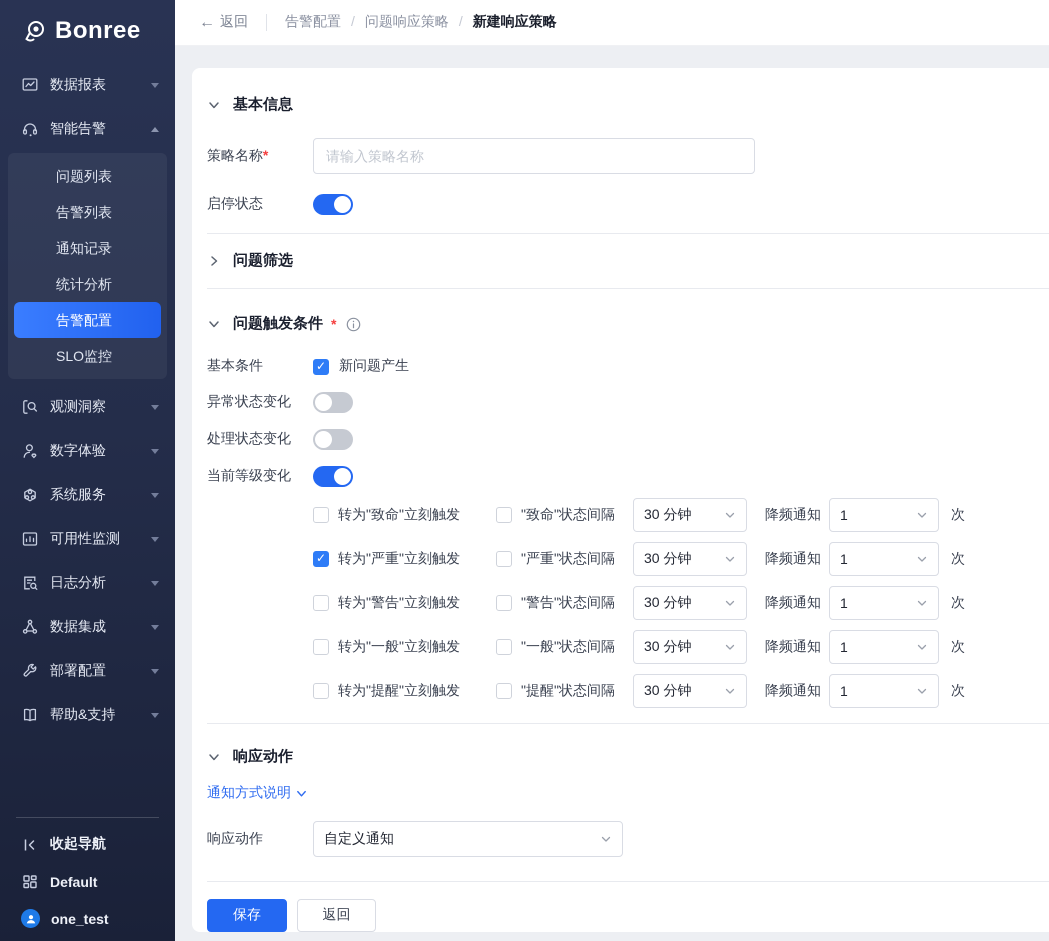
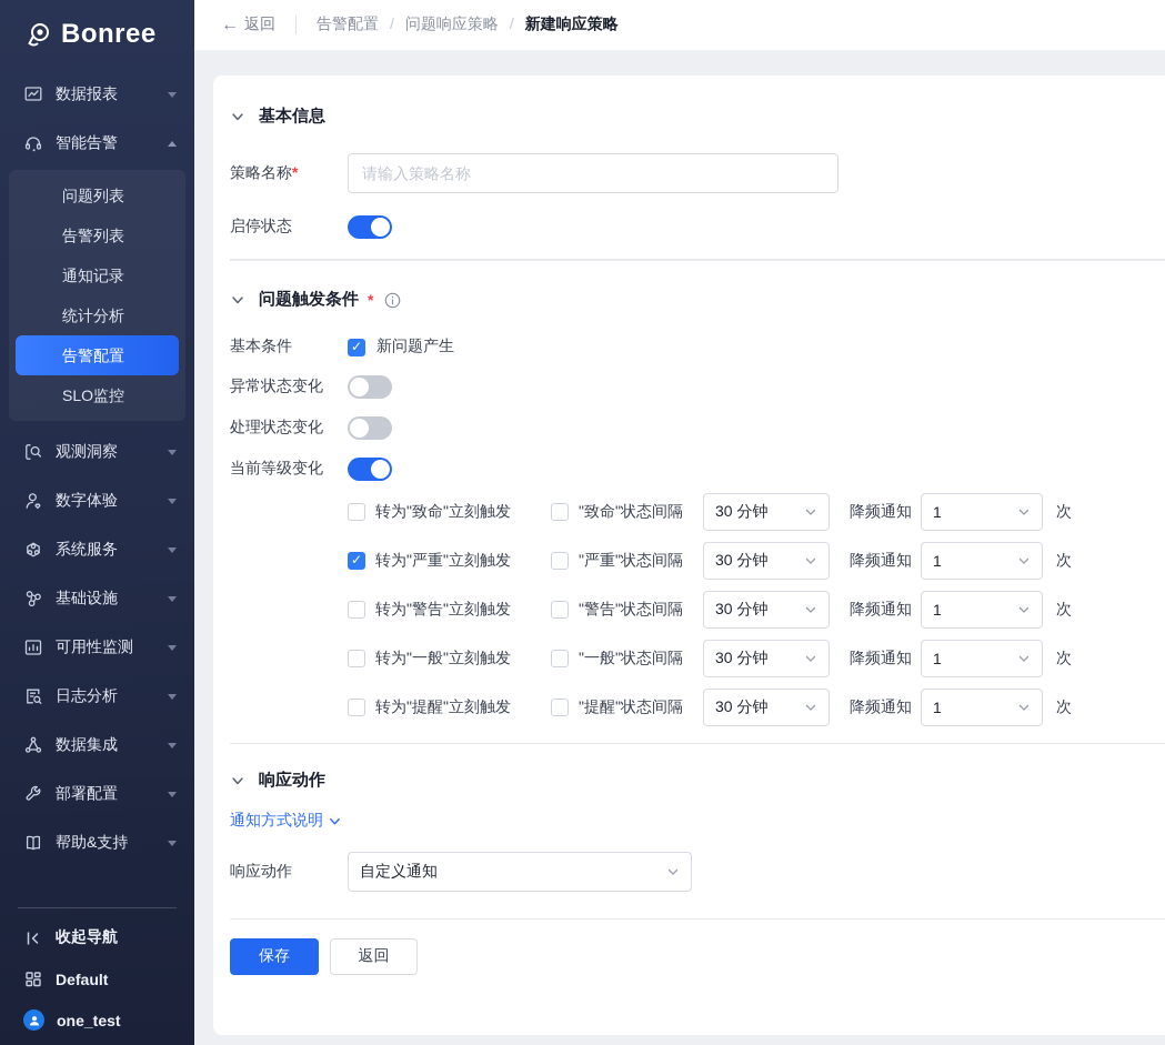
  Bonree
  数据报表
  智能告警
  问题列表
  告警列表
  通知记录
  统计分析
  告警配置
  SLO监控
  观测洞察
  数字体验
  系统服务
+ 基础设施
  可用性监测
  日志分析
  数据集成
  部署配置
  帮助&支持
  收起导航
  Default
  one_test
  ←
  返回
  告警配置
  问题响应策略
  新建响应策略
  基本信息
  策略名称 *
  请输入策略名称
  启停状态
- 问题筛选
  问题触发条件
  *
  基本条件
  新问题产生
  异常状态变化
  处理状态变化
  当前等级变化
  转为"致命"立刻触发
  "致命"状态间隔
  30 分钟
  降频通知
  1
  次
  转为"严重"立刻触发
  "严重"状态间隔
  30 分钟
  降频通知
  1
  次
  转为"警告"立刻触发
  "警告"状态间隔
  30 分钟
  降频通知
  1
  次
  转为"一般"立刻触发
  "一般"状态间隔
  30 分钟
  降频通知
  1
  次
  转为"提醒"立刻触发
  "提醒"状态间隔
  30 分钟
  降频通知
  1
  次
  响应动作
  通知方式说明
  响应动作
  自定义通知
  保存
  返回
